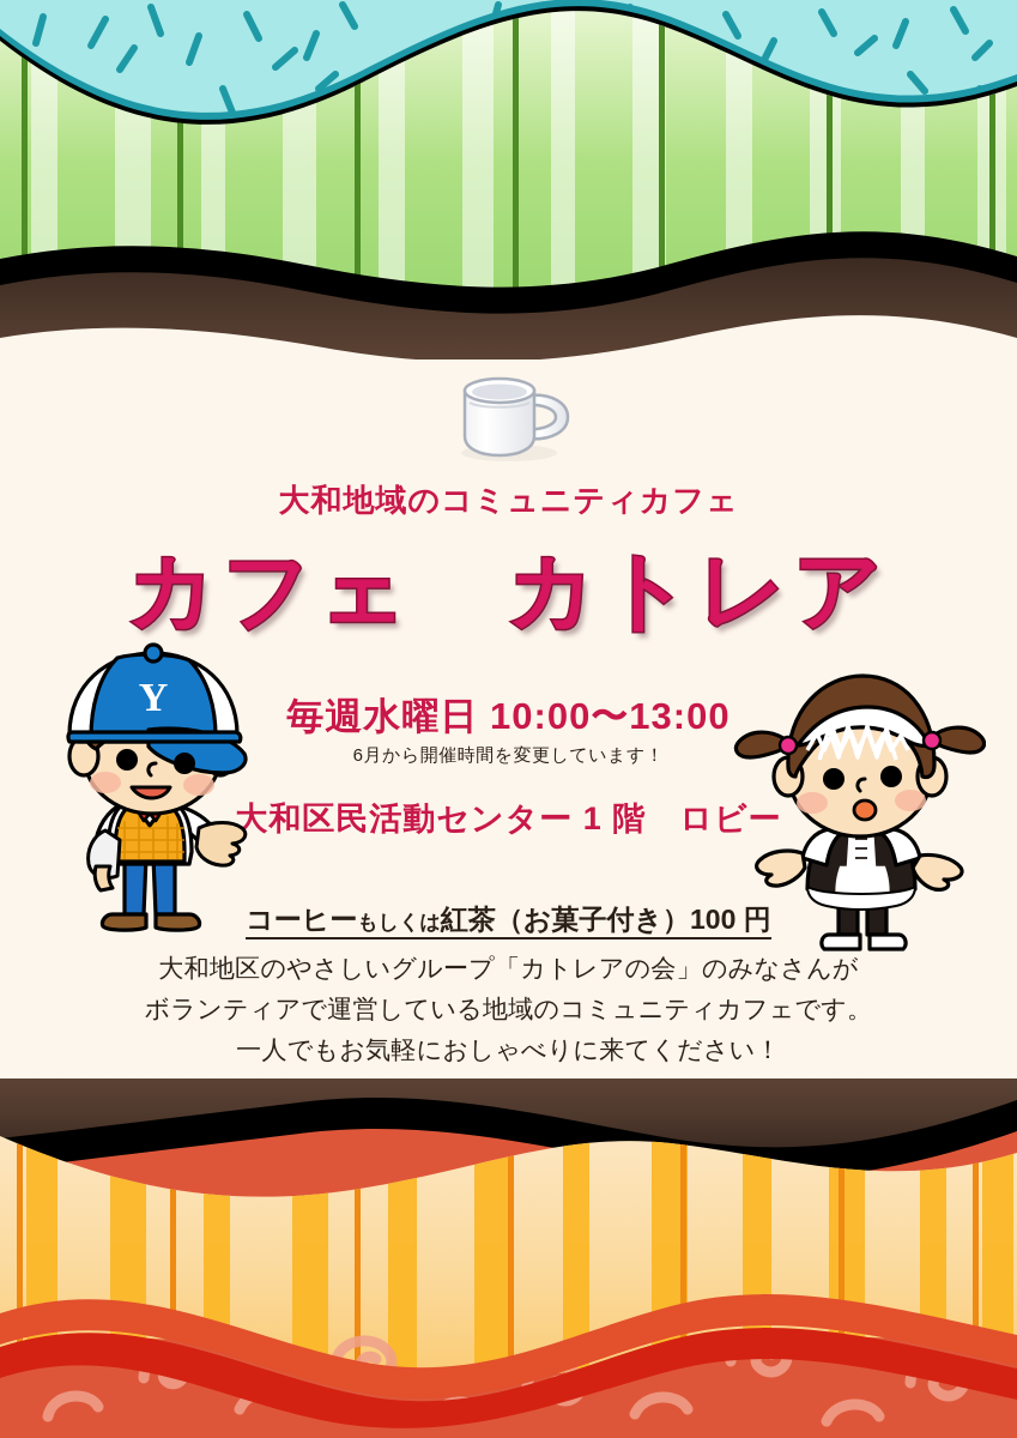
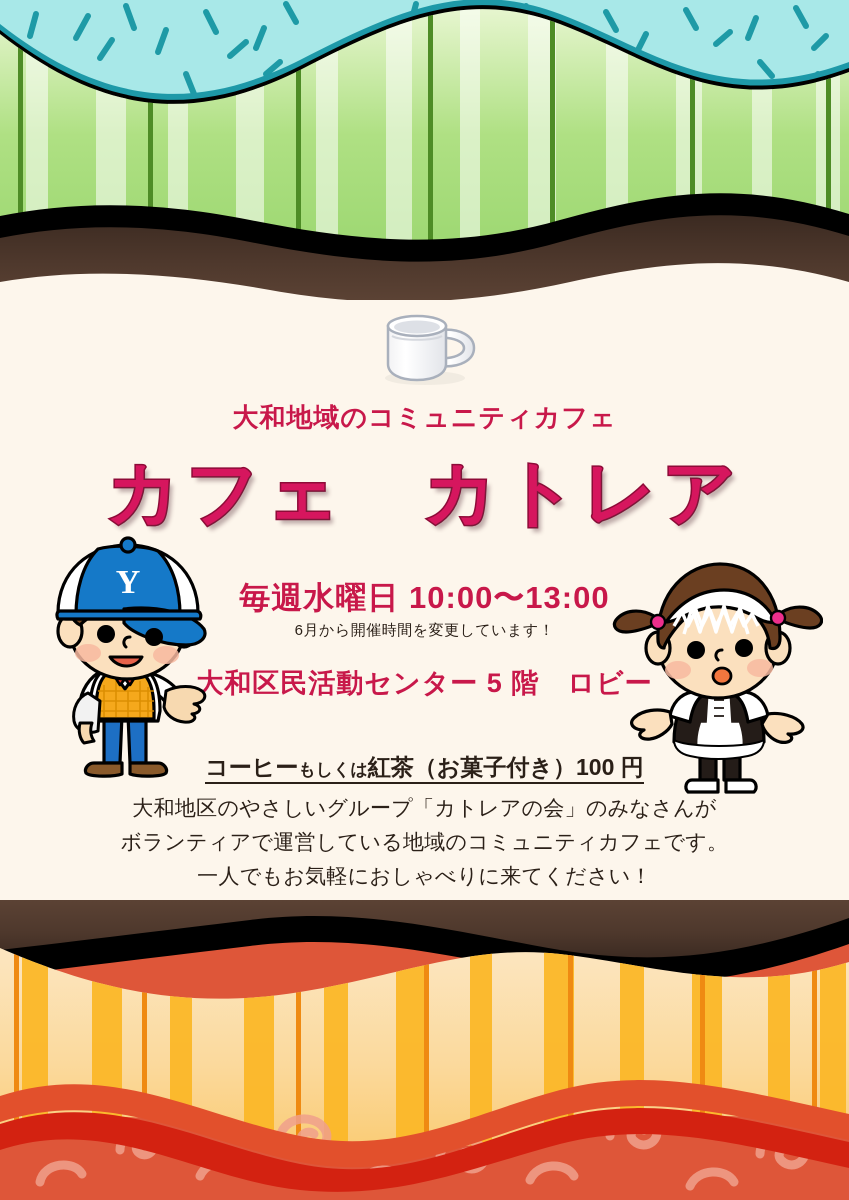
  大和地域のコミュニティカフェ
  カフェ カトレア
  毎週水曜日 10:00〜13:00
  6月から開催時間を変更しています！
- 大和区民活動センター 1 階 ロビー
+ 大和区民活動センター 5 階 ロビー
  コーヒーもしくは紅茶（お菓子付き）100 円
  大和地区のやさしいグループ「カトレアの会」のみなさんが
  ボランティアで運営している地域のコミュニティカフェです。
  一人でもお気軽におしゃべりに来てください！
  Y
